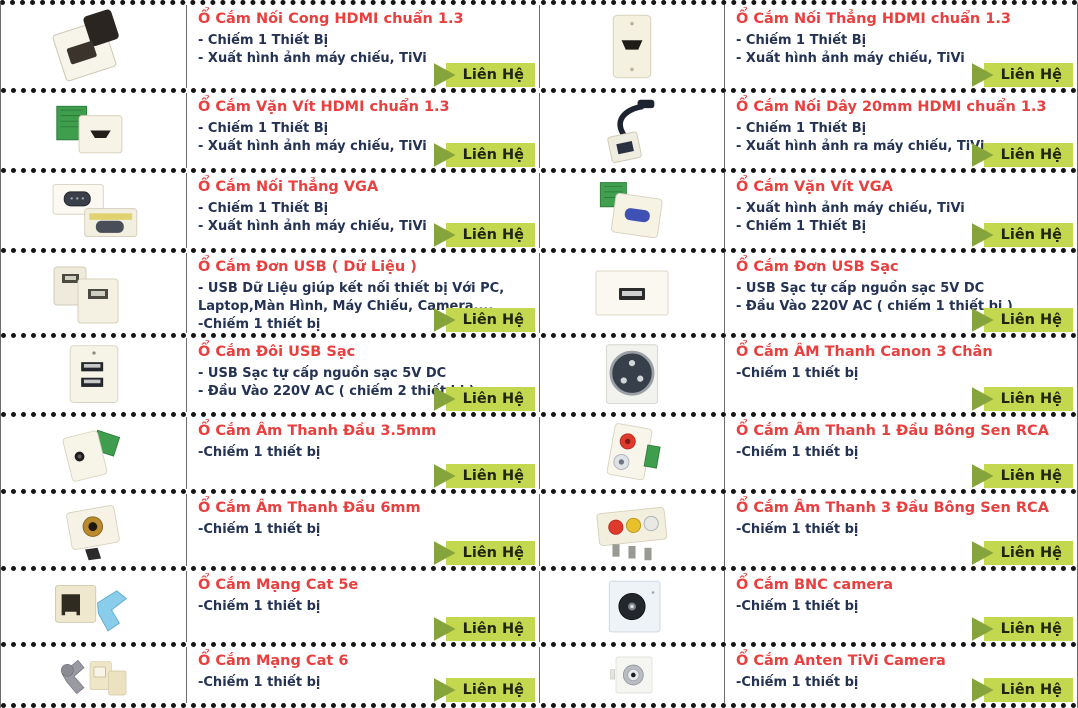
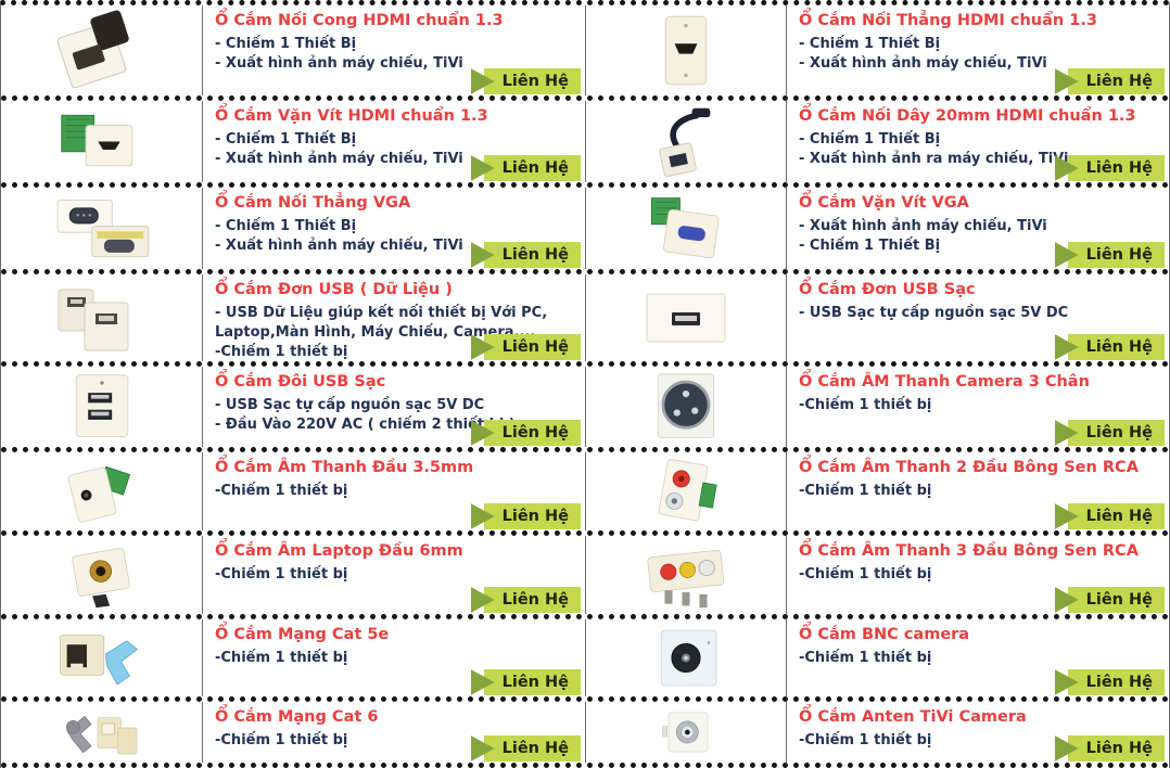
  Ổ Cắm Nối Cong HDMI chuẩn 1.3
  - Chiếm 1 Thiết Bị
  - Xuất hình ảnh máy chiếu, TiVi
  Liên Hệ
  Ổ Cắm Nối Thẳng HDMI chuẩn 1.3
  - Chiếm 1 Thiết Bị
  - Xuất hình ảnh máy chiếu, TiVi
  Liên Hệ
  Ổ Cắm Vặn Vít HDMI chuẩn 1.3
  - Chiếm 1 Thiết Bị
  - Xuất hình ảnh máy chiếu, TiVi
  Liên Hệ
  Ổ Cắm Nối Dây 20mm HDMI chuẩn 1.3
  - Chiếm 1 Thiết Bị
  - Xuất hình ảnh ra máy chiếu, Tii
  Liên Hệ
  Ổ Cắm Nối Thẳng VGA
  - Chiếm 1 Thiết Bị
  - Xuất hình ảnh máy chiếu, TiVi
  Liên Hệ
  Ổ Cắm Vặn Vít VGA
  - Xuất hình ảnh máy chiếu, TiVi
  - Chiếm 1 Thiết Bị
  Liên Hệ
  Ổ Cắm Đơn USB ( Dữ Liệu )
  - USB Dữ Liệu giúp kết nối thiết bị Với PC, Laptop,Màn Hình, Máy Chiếu, Camera....
  -Chiếm 1 thiết bị
  Liên Hệ
  Ổ Cắm Đơn USB Sạc
  - USB Sạc tự cấp nguồn sạc 5V DC
- - Đầu Vào 220V AC ( chiếm 1 thiết bị )
  Liên Hệ
  Ổ Cắm Đôi USB Sạc
  - USB Sạc tự cấp nguồn sạc 5V DC
  - Đầu Vào 220V AC ( chiếm 2 thit
  Liên Hệ
- Ổ Cắm ÂM Thanh Canon 3 Chân
+ Ổ Cắm ÂM Thanh Camera 3 Chân
  -Chiếm 1 thiết bị
  Liên Hệ
  Ổ Cắm Âm Thanh Đầu 3.5mm
  -Chiếm 1 thiết bị
  Liên Hệ
- Ổ Cắm Âm Thanh 1 Đầu Bông Sen RCA
+ Ổ Cắm Âm Thanh 2 Đầu Bông Sen RCA
  -Chiếm 1 thiết bị
  Liên Hệ
- Ổ Cắm Âm Thanh Đầu 6mm
+ Ổ Cắm Âm Laptop Đầu 6mm
  -Chiếm 1 thiết bị
  Liên Hệ
  Ổ Cắm Âm Thanh 3 Đầu Bông Sen RCA
  -Chiếm 1 thiết bị
  Liên Hệ
  Ổ Cắm Mạng Cat 5e
  -Chiếm 1 thiết bị
  Liên Hệ
  Ổ Cắm BNC camera
  -Chiếm 1 thiết bị
  Liên Hệ
  Ổ Cắm Mạng Cat 6
  -Chiếm 1 thiết bị
  Liên Hệ
  Ổ Cắm Anten TiVi Camera
  -Chiếm 1 thiết bị
  Liên Hệ
